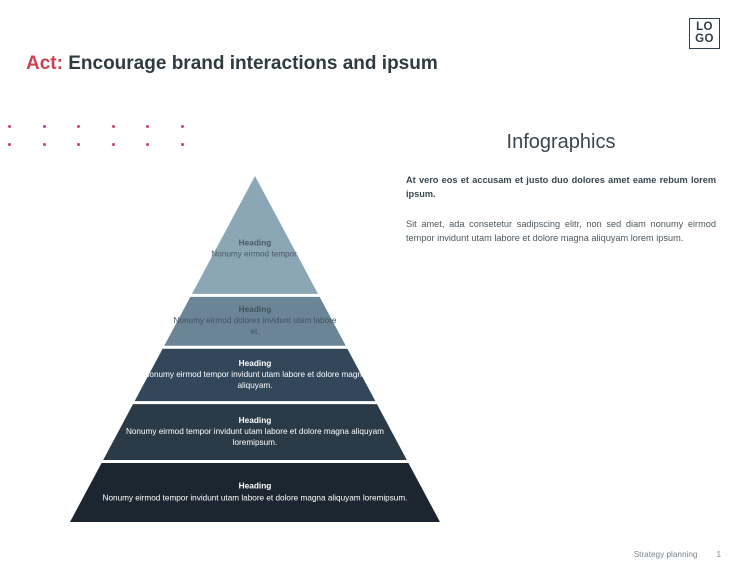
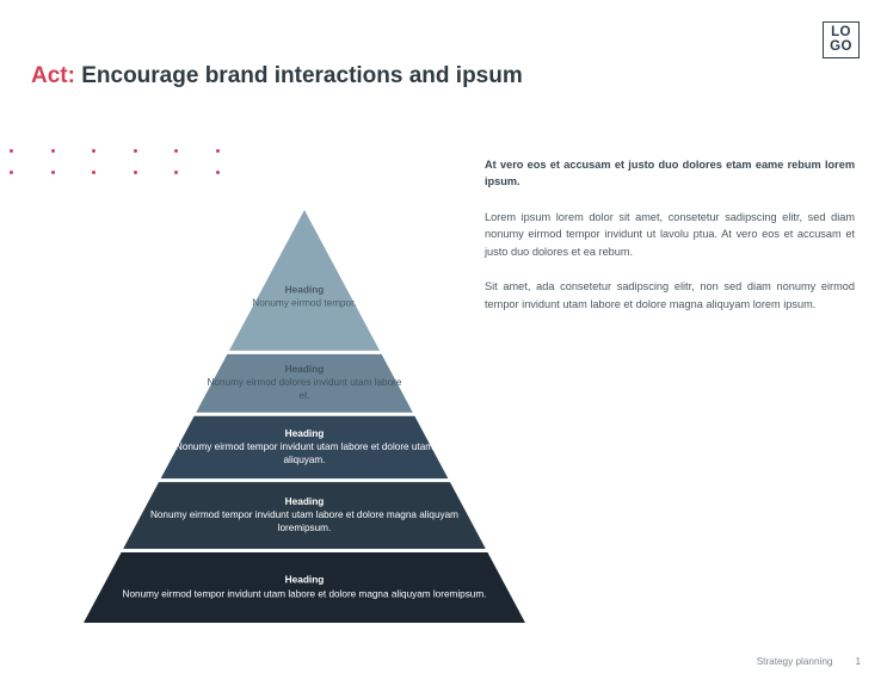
  LO
  GO
  Act: Encourage brand interactions and ipsum
  Heading
  Nonumy eirmod tempor.
  Heading
  Nonumy eirmod dolores invidunt utam labore et.
  Heading
- Nonumy eirmod tempor invidunt utam labore et dolore magna aliquyam.
+ Nonumy eirmod tempor invidunt utam labore et dolore utam aliquyam.
  Heading
  Nonumy eirmod tempor invidunt utam labore et dolore magna aliquyam loremipsum.
  Heading
  Nonumy eirmod tempor invidunt utam labore et dolore magna aliquyam loremipsum.
- Infographics
- At vero eos et accusam et justo duo dolores amet eame rebum lorem ipsum.
+ At vero eos et accusam et justo duo dolores etam eame rebum lorem ipsum.
+ Lorem ipsum lorem dolor sit amet, consetetur sadipscing elitr, sed diam nonumy eirmod tempor invidunt ut lavolu ptua. At vero eos et accusam et justo duo dolores et ea rebum.
  Sit amet, ada consetetur sadipscing elitr, non sed diam nonumy eirmod tempor invidunt utam labore et dolore magna aliquyam lorem ipsum.
  Strategy planning
  1
